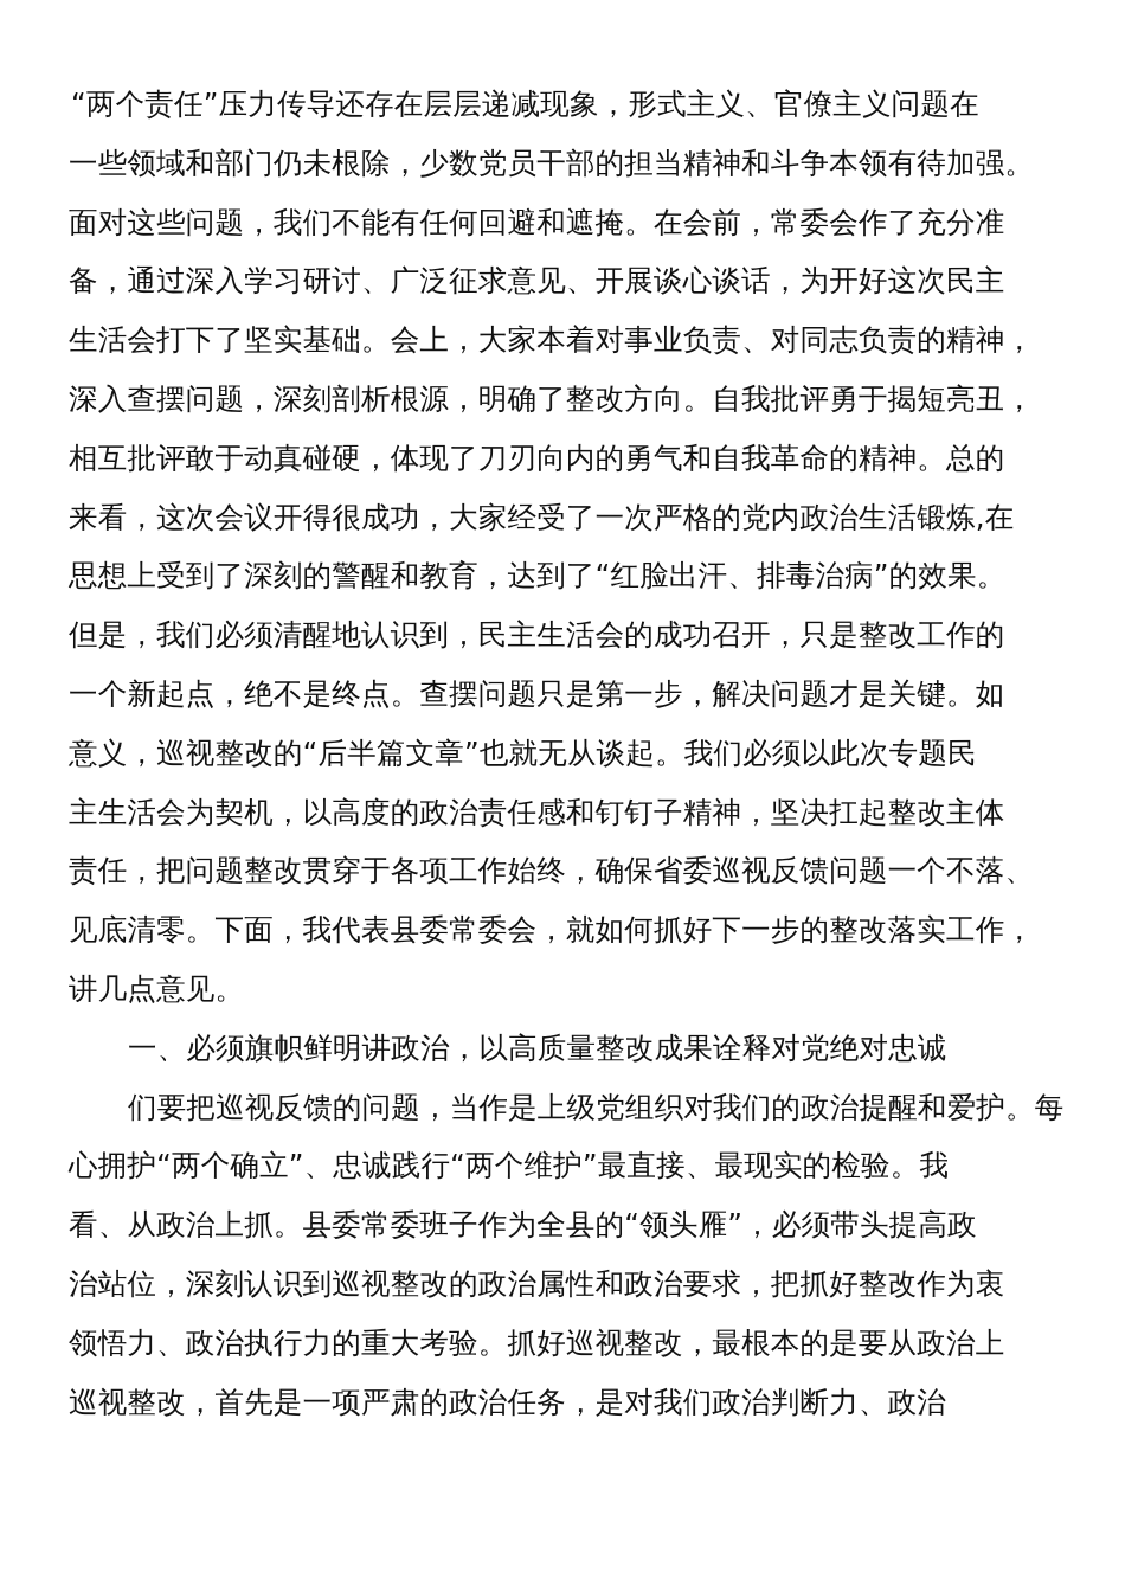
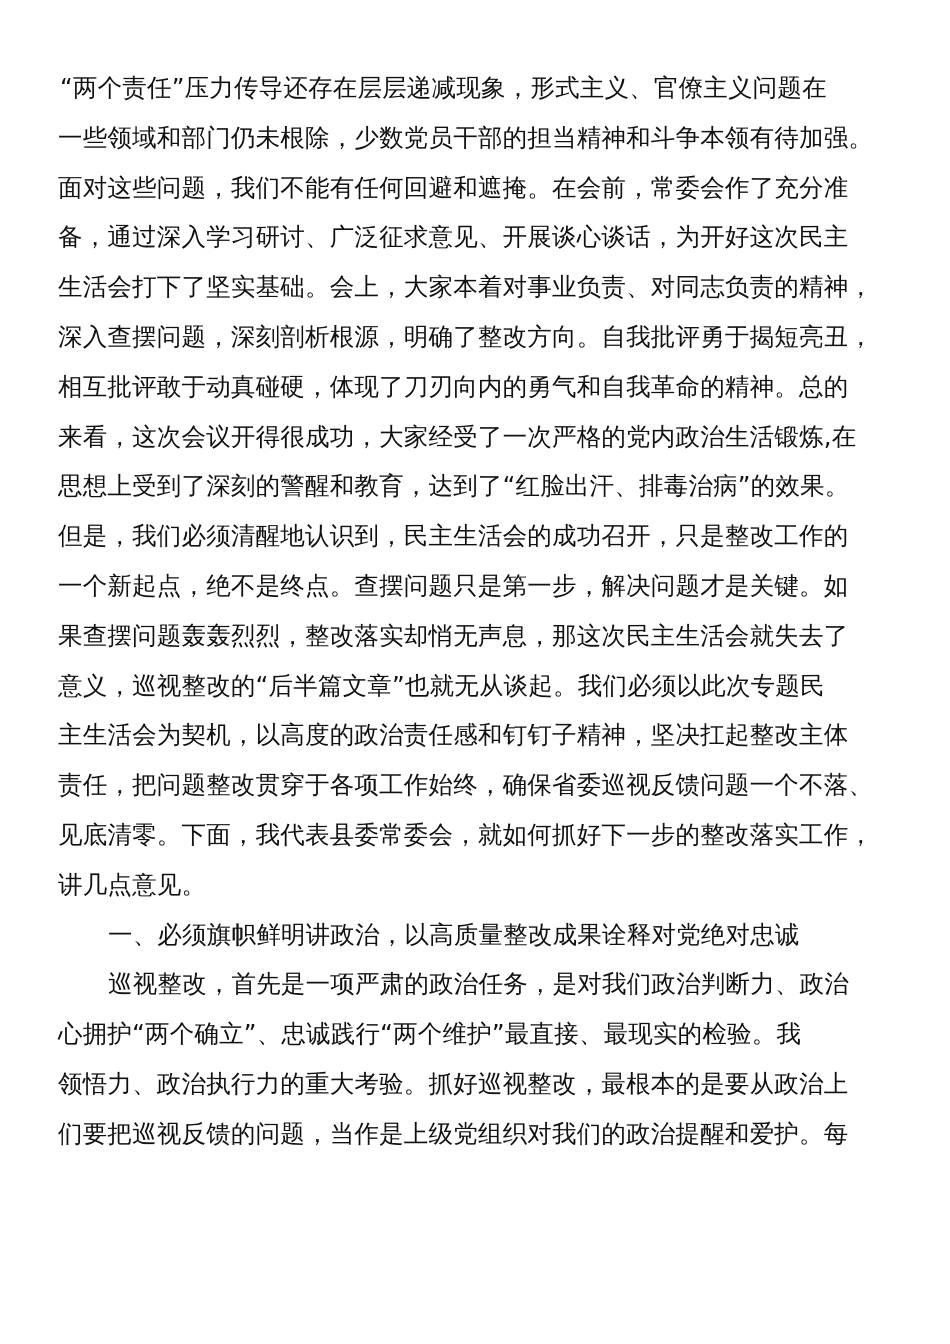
  “两个责任”压力传导还存在层层递减现象，形式主义、官僚主义问题在
  一些领域和部门仍未根除，少数党员干部的担当精神和斗争本领有待加强。
  面对这些问题，我们不能有任何回避和遮掩。在会前，常委会作了充分准
  备，通过深入学习研讨、广泛征求意见、开展谈心谈话，为开好这次民主
  生活会打下了坚实基础。会上，大家本着对事业负责、对同志负责的精神，
  深入查摆问题，深刻剖析根源，明确了整改方向。自我批评勇于揭短亮丑，
  相互批评敢于动真碰硬，体现了刀刃向内的勇气和自我革命的精神。总的
  来看，这次会议开得很成功，大家经受了一次严格的党内政治生活锻炼,在
  思想上受到了深刻的警醒和教育，达到了“红脸出汗、排毒治病”的效果。
  但是，我们必须清醒地认识到，民主生活会的成功召开，只是整改工作的
  一个新起点，绝不是终点。查摆问题只是第一步，解决问题才是关键。如
+ 果查摆问题轰轰烈烈，整改落实却悄无声息，那这次民主生活会就失去了
  意义，巡视整改的“后半篇文章”也就无从谈起。我们必须以此次专题民
  主生活会为契机，以高度的政治责任感和钉钉子精神，坚决扛起整改主体
  责任，把问题整改贯穿于各项工作始终，确保省委巡视反馈问题一个不落、
  见底清零。下面，我代表县委常委会，就如何抓好下一步的整改落实工作，
  讲几点意见。
  一、必须旗帜鲜明讲政治，以高质量整改成果诠释对党绝对忠诚
- 们要把巡视反馈的问题，当作是上级党组织对我们的政治提醒和爱护。每
+ 巡视整改，首先是一项严肃的政治任务，是对我们政治判断力、政治
  心拥护“两个确立”、忠诚践行“两个维护”最直接、最现实的检验。我
- 看、从政治上抓。县委常委班子作为全县的“领头雁”，必须带头提高政
- 治站位，深刻认识到巡视整改的政治属性和政治要求，把抓好整改作为衷
  领悟力、政治执行力的重大考验。抓好巡视整改，最根本的是要从政治上
- 巡视整改，首先是一项严肃的政治任务，是对我们政治判断力、政治
+ 们要把巡视反馈的问题，当作是上级党组织对我们的政治提醒和爱护。每
